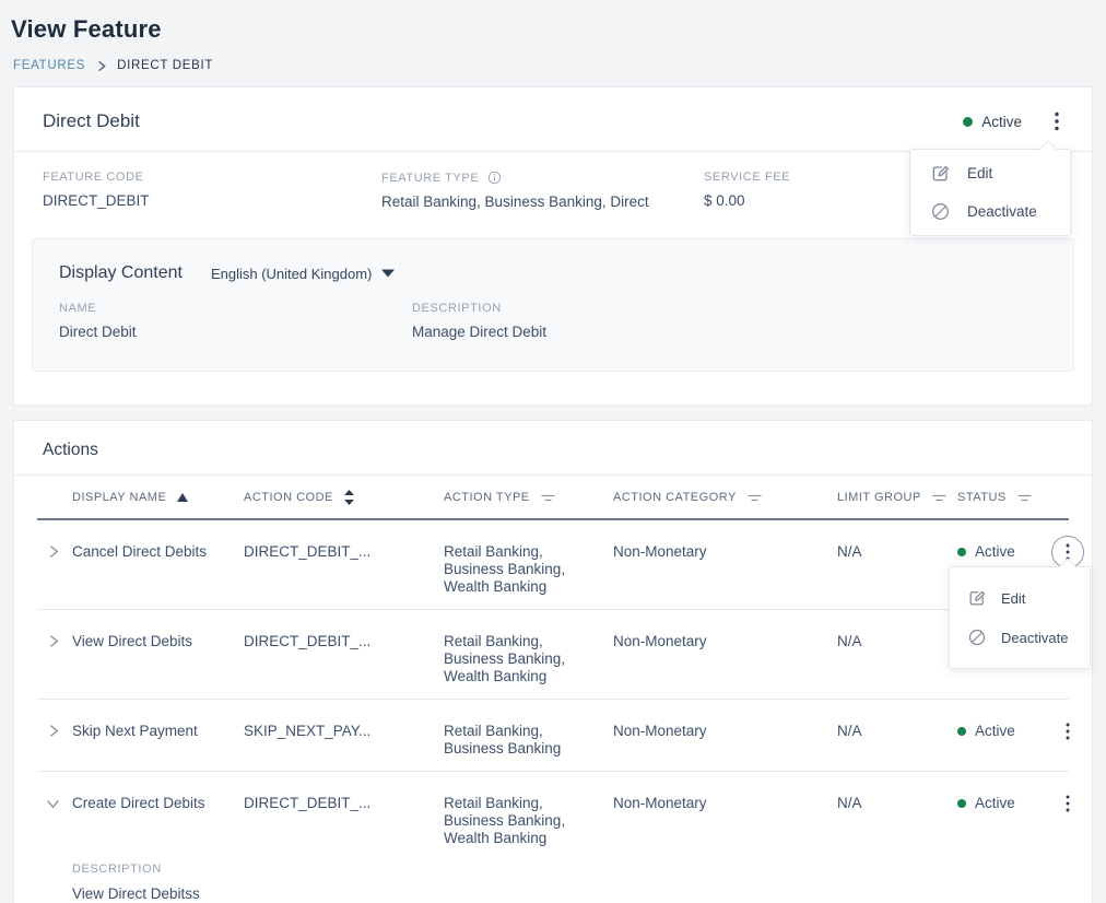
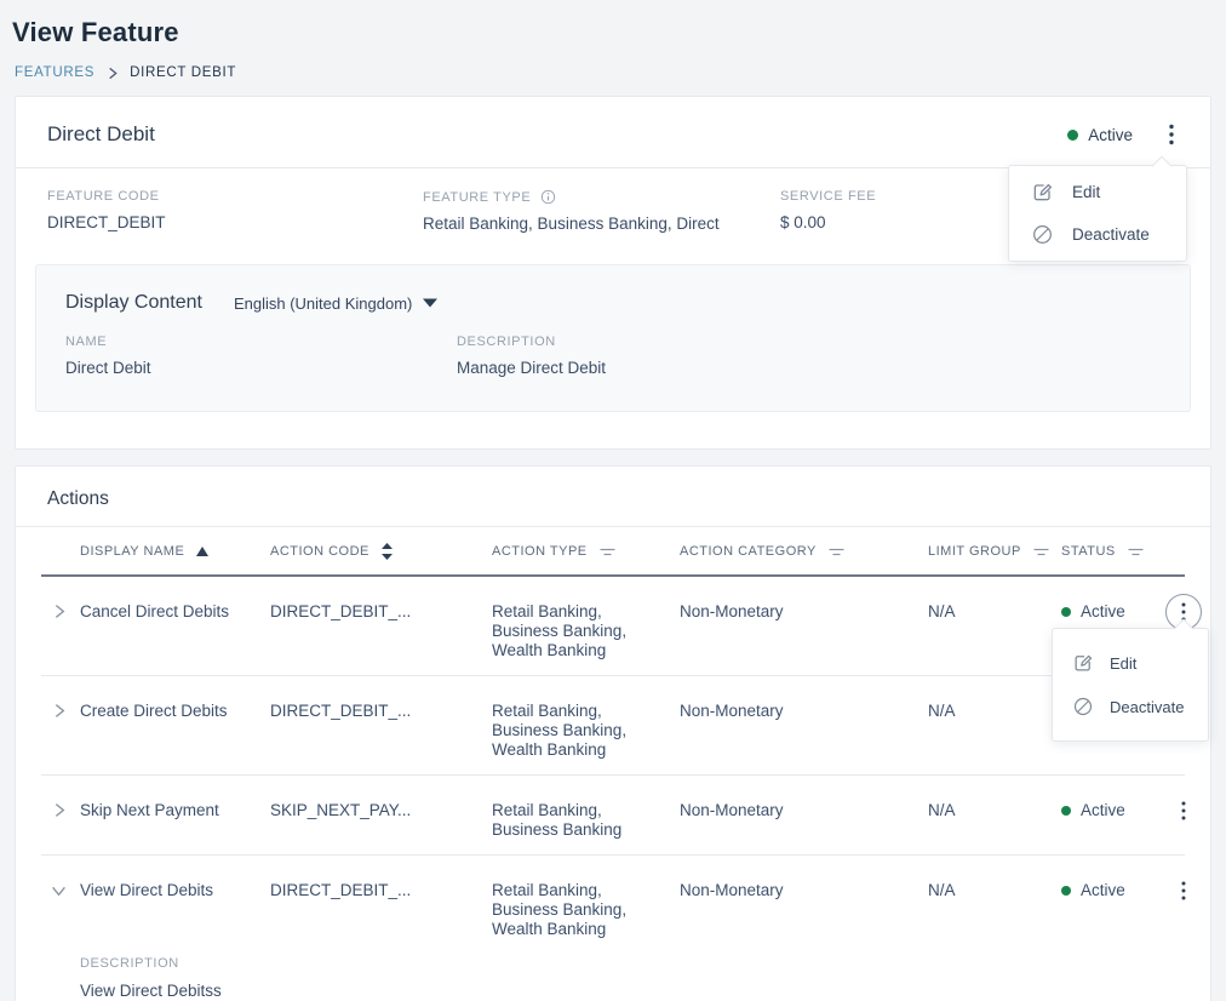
  View Feature
  FEATURES
  DIRECT DEBIT
  Direct Debit
  Active
  FEATURE CODE
  DIRECT_DEBIT
  FEATURE TYPE
  Retail Banking, Business Banking, Direct
  SERVICE FEE
  $ 0.00
  Display Content
  English (United Kingdom)
  NAME
  Direct Debit
  DESCRIPTION
  Manage Direct Debit
  Actions
  DISPLAY NAME
  ACTION CODE
  ACTION TYPE
  ACTION CATEGORY
  LIMIT GROUP
  STATUS
  Cancel Direct Debits
  DIRECT_DEBIT_...
  Retail Banking, Business Banking, Wealth Banking
  Non-Monetary
  N/A
  Active
- View Direct Debits
+ Create Direct Debits
  DIRECT_DEBIT_...
  Retail Banking, Business Banking, Wealth Banking
  Non-Monetary
  N/A
  Skip Next Payment
  SKIP_NEXT_PAY...
  Retail Banking, Business Banking
  Non-Monetary
  N/A
  Active
- Create Direct Debits
+ View Direct Debits
  DIRECT_DEBIT_...
  Retail Banking, Business Banking, Wealth Banking
  Non-Monetary
  N/A
  Active
  DESCRIPTION
  View Direct Debitss
  Edit
  Deactivate
  Edit
  Deactivate
